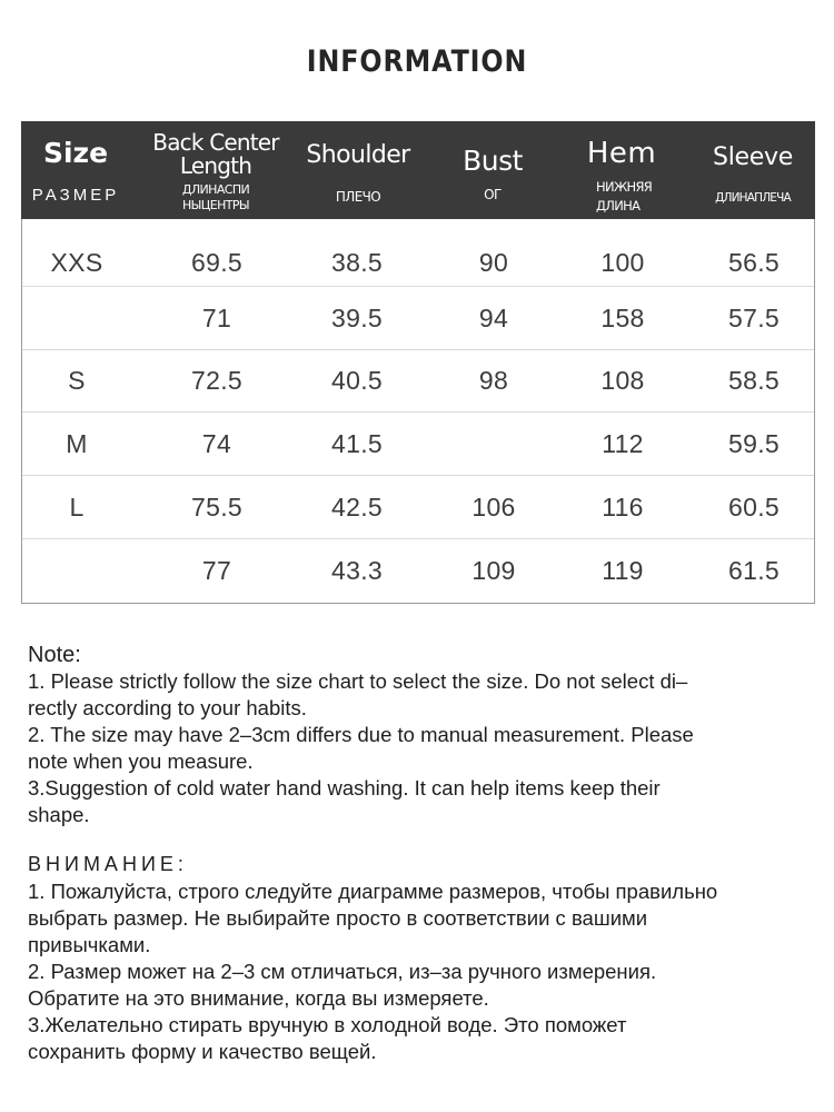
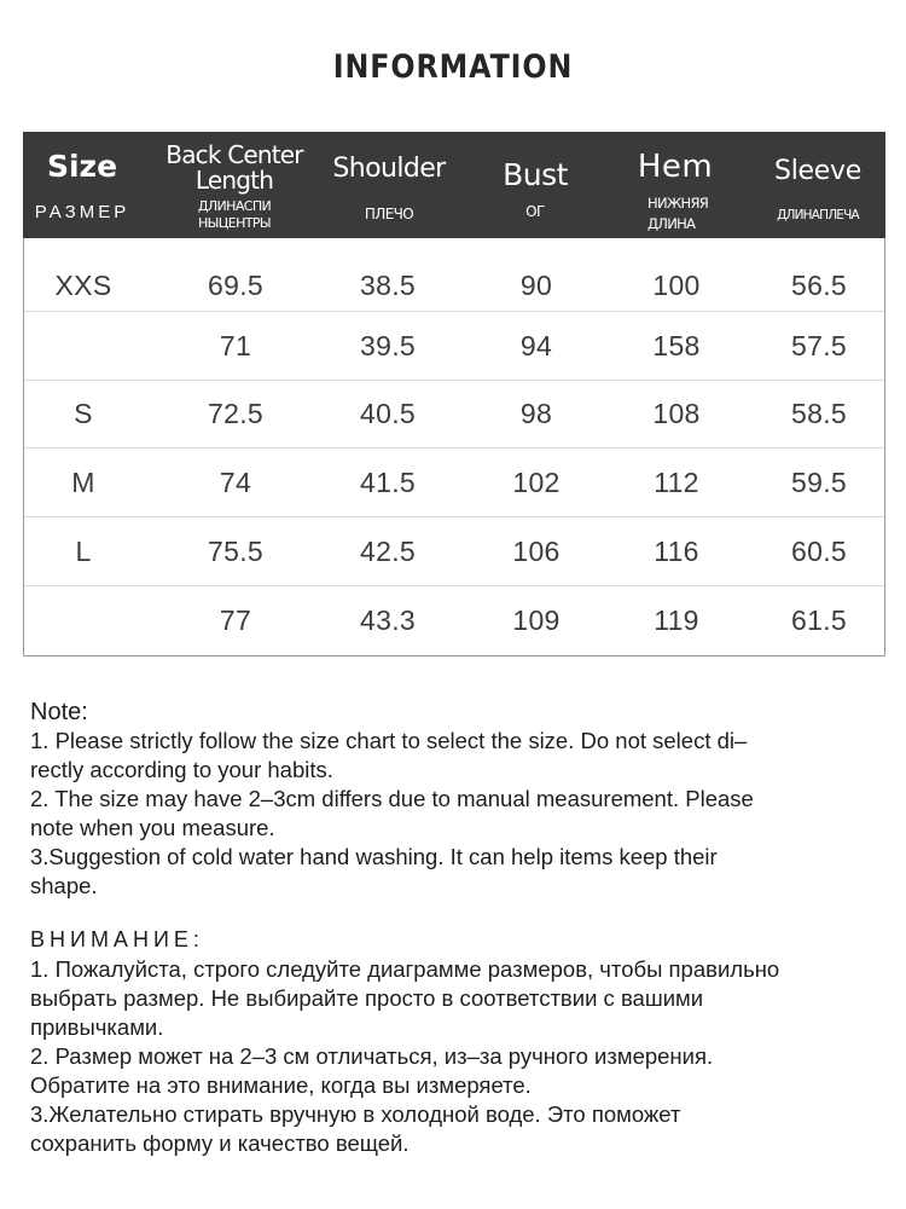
  INFORMATION
  Size
  РАЗМЕР
  Back Center
  Length
  ДЛИНАСПИ
  НЫЦЕНТРЫ
  Shoulder
  ПЛЕЧО
  Bust
  ОГ
  Hem
  НИЖНЯЯ
  ДЛИНА
  Sleeve
  ДЛИНАПЛЕЧА
  XXS
  69.5
  38.5
  90
  100
  56.5
  71
  39.5
  94
  158
  57.5
  S
  72.5
  40.5
  98
  108
  58.5
  M
  74
  41.5
+ 102
  112
  59.5
  L
  75.5
  42.5
  106
  116
  60.5
  77
  43.3
  109
  119
  61.5
  Note:
  1. Please strictly follow the size chart to select the size. Do not select di–
  rectly according to your habits.
  2. The size may have 2–3cm differs due to manual measurement. Please
  note when you measure.
  3.Suggestion of cold water hand washing. It can help items keep their
  shape.
  ВНИМАНИЕ:
  1. Пожалуйста, строго следуйте диаграмме размеров, чтобы правильно
  выбрать размер. Не выбирайте просто в соответствии с вашими
  привычками.
  2. Размер может на 2–3 см отличаться, из–за ручного измерения.
  Обратите на это внимание, когда вы измеряете.
  3.Желательно стирать вручную в холодной воде. Это поможет
  сохранить форму и качество вещей.
